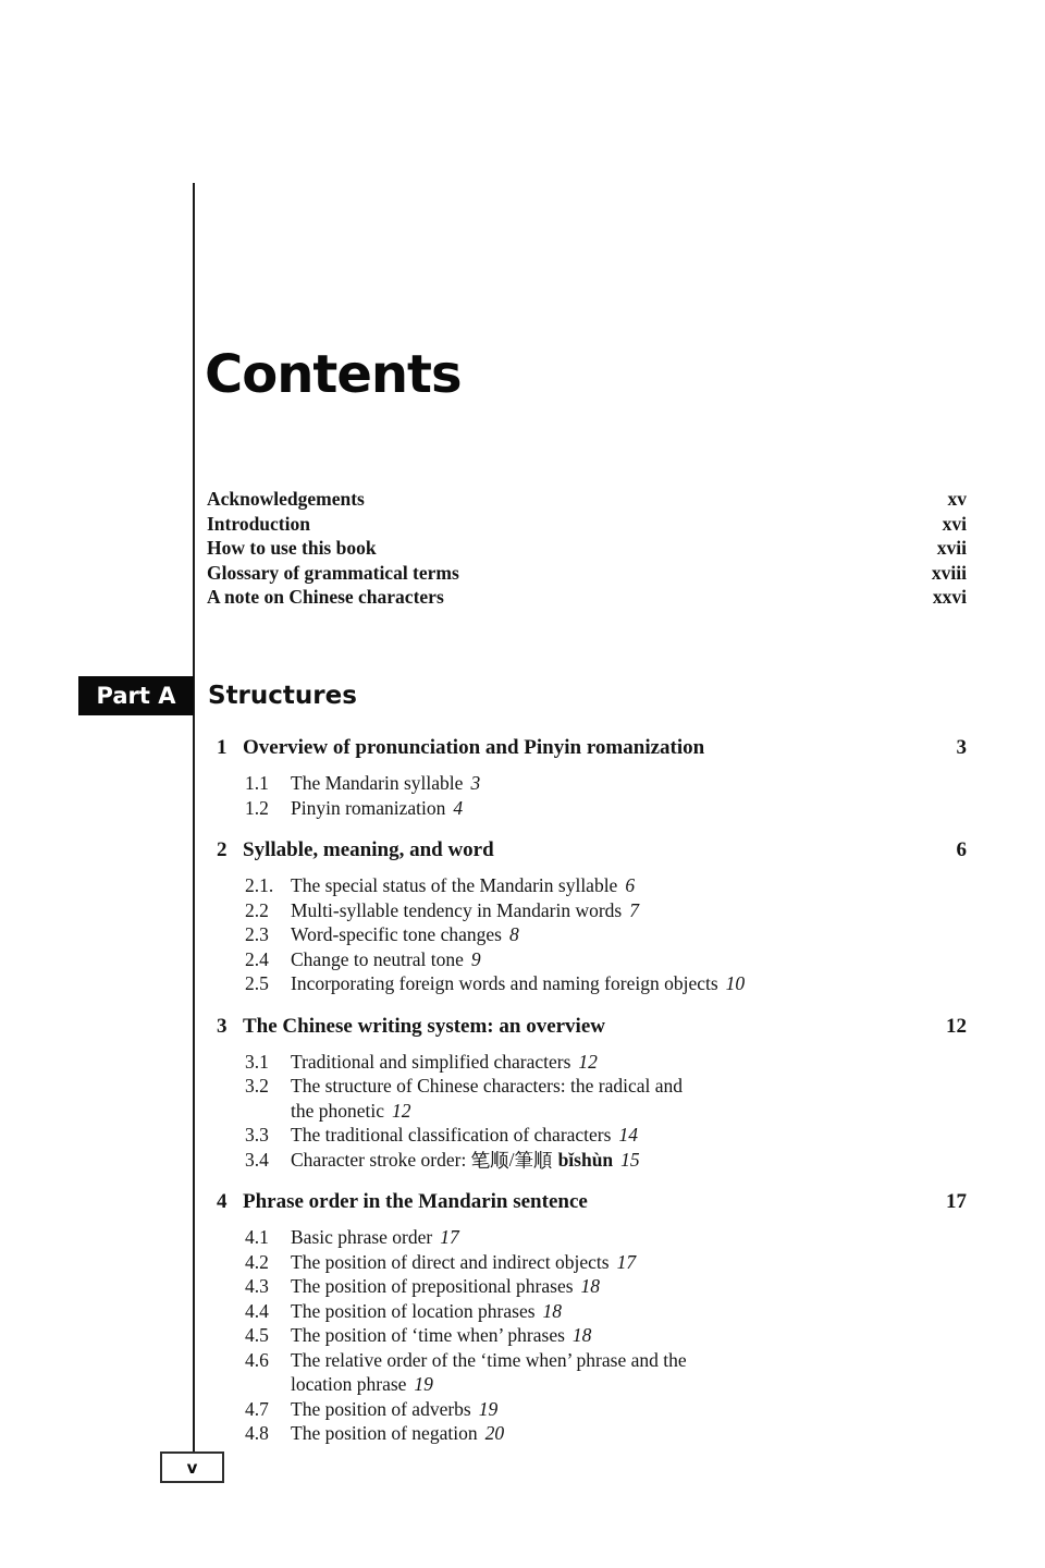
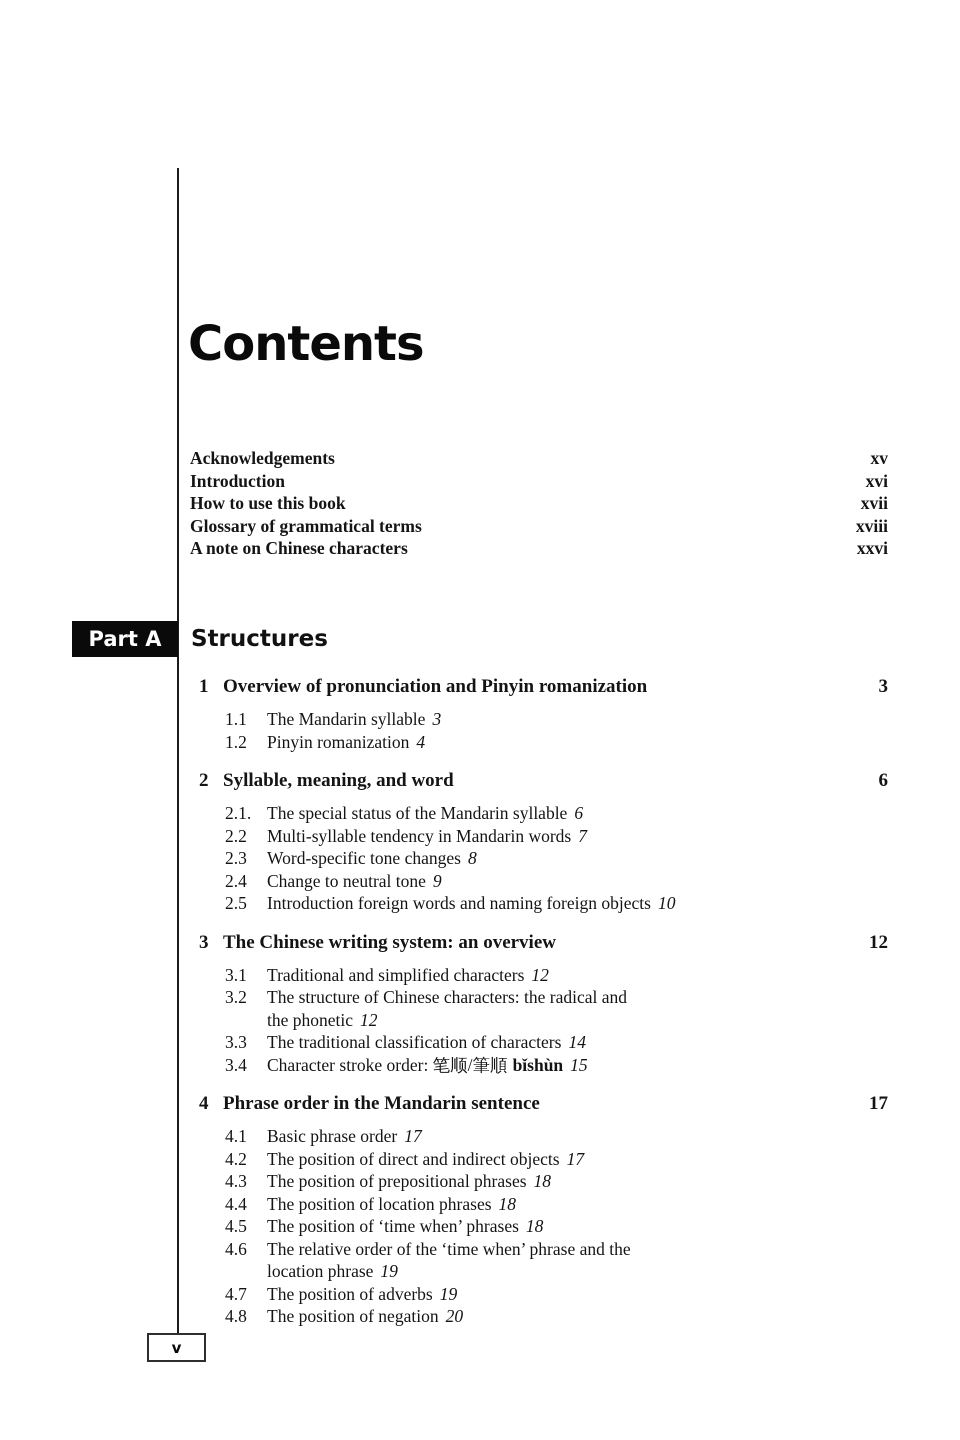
  Contents
  Acknowledgements
  xv
  Introduction
  xvi
  How to use this book
  xvii
  Glossary of grammatical terms
  xviii
  A note on Chinese characters
  xxvi
  Part A
  Structures
  1
  Overview of pronunciation and Pinyin romanization
  3
  1.1
  The Mandarin syllable 3
  1.2
  Pinyin romanization 4
  2
  Syllable, meaning, and word
  6
  2.1.
  The special status of the Mandarin syllable 6
  2.2
  Multi-syllable tendency in Mandarin words 7
  2.3
  Word-specific tone changes 8
  2.4
  Change to neutral tone 9
  2.5
- Incorporating foreign words and naming foreign objects 10
+ Introduction foreign words and naming foreign objects 10
  3
  The Chinese writing system: an overview
  12
  3.1
  Traditional and simplified characters 12
  3.2
  The structure of Chinese characters: the radical and
  the phonetic 12
  3.3
  The traditional classification of characters 14
  3.4
  Character stroke order: 笔顺/筆順 bǐshùn 15
  4
  Phrase order in the Mandarin sentence
  17
  4.1
  Basic phrase order 17
  4.2
  The position of direct and indirect objects 17
  4.3
  The position of prepositional phrases 18
  4.4
  The position of location phrases 18
  4.5
  The position of ‘time when’ phrases 18
  4.6
  The relative order of the ‘time when’ phrase and the
  location phrase 19
  4.7
  The position of adverbs 19
  4.8
  The position of negation 20
  v
